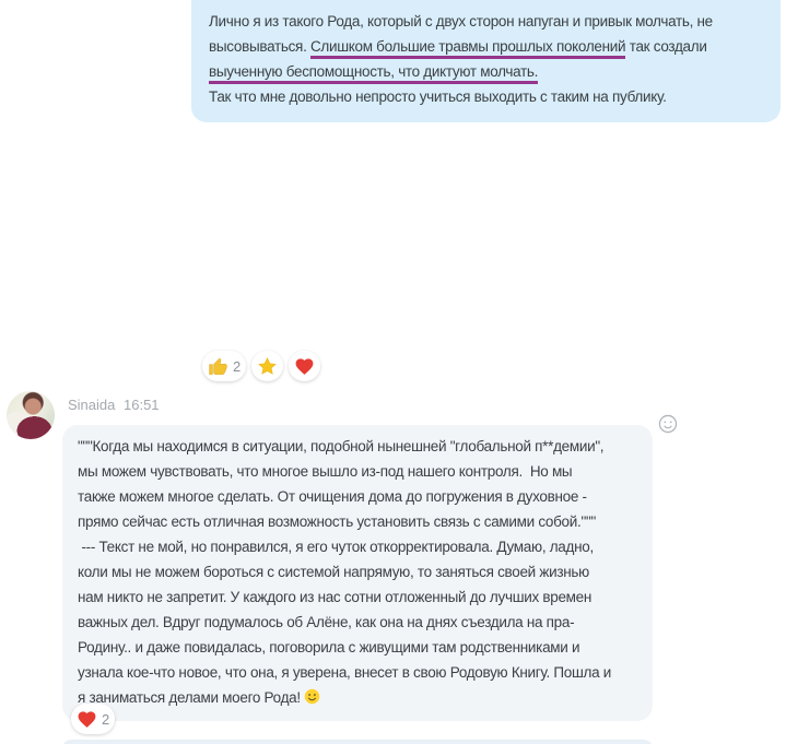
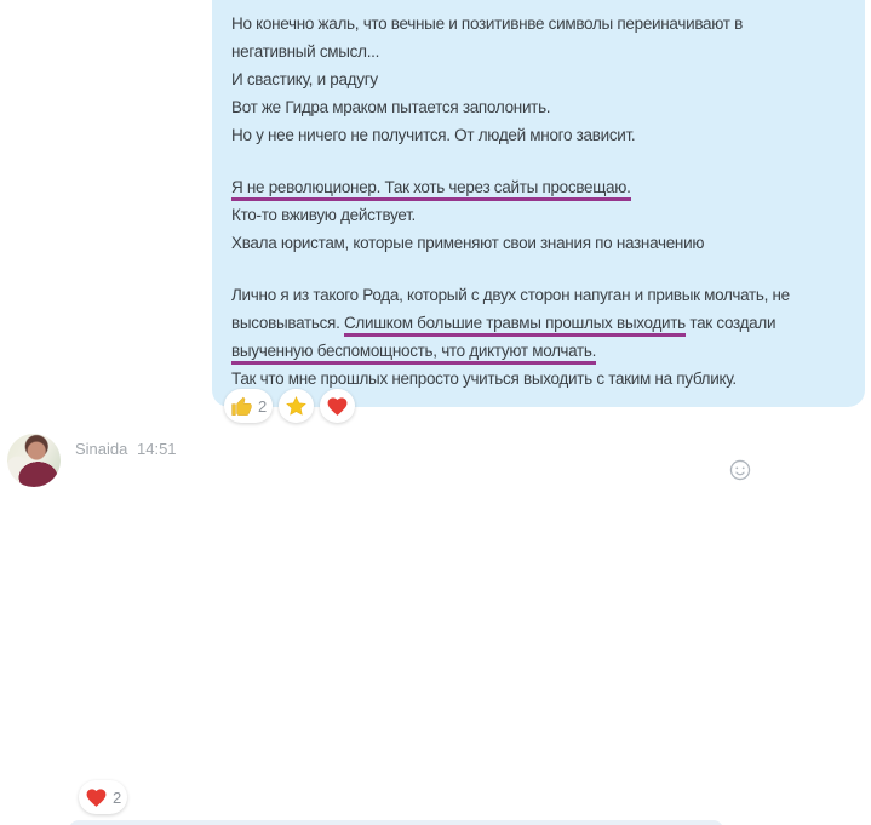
+ Но конечно жаль, что вечные и позитивнве символы переиначивают в
+ негативный смысл...
+ И свастику, и радугу
+ Вот же Гидра мраком пытается заполонить.
+ Но у нее ничего не получится. От людей много зависит.
+ Я не революционер. Так хоть через сайты просвещаю.
+ Кто-то вживую действует.
+ Хвала юристам, которые применяют свои знания по назначению
  Лично я из такого Рода, который с двух сторон напуган и привык молчать, не
- высовываться. Слишком большие травмы прошлых поколений так создали
+ высовываться. Слишком большие травмы прошлых выходить так создали
  выученную беспомощность, что диктуют молчать.
- Так что мне довольно непросто учиться выходить с таким на публику.
+ Так что мне прошлых непросто учиться выходить с таким на публику.
  2
- Sinaida 16:51
+ Sinaida 14:51
- """Когда мы находимся в ситуации, подобной нынешней "глобальной п**демии",
- мы можем чувствовать, что многое вышло из-под нашего контроля. Но мы
- также можем многое сделать. От очищения дома до погружения в духовное -
- прямо сейчас есть отличная возможность установить связь с самими собой."""
- --- Текст не мой, но понравился, я его чуток откорректировала. Думаю, ладно,
- коли мы не можем бороться с системой напрямую, то заняться своей жизнью
- нам никто не запретит. У каждого из нас сотни отложенный до лучших времен
- важных дел. Вдруг подумалось об Алёне, как она на днях съездила на пра-
- Родину.. и даже повидалась, поговорила с живущими там родственниками и
- узнала кое-что новое, что она, я уверена, внесет в свою Родовую Книгу. Пошла и
- я заниматься делами моего Рода!
  2
